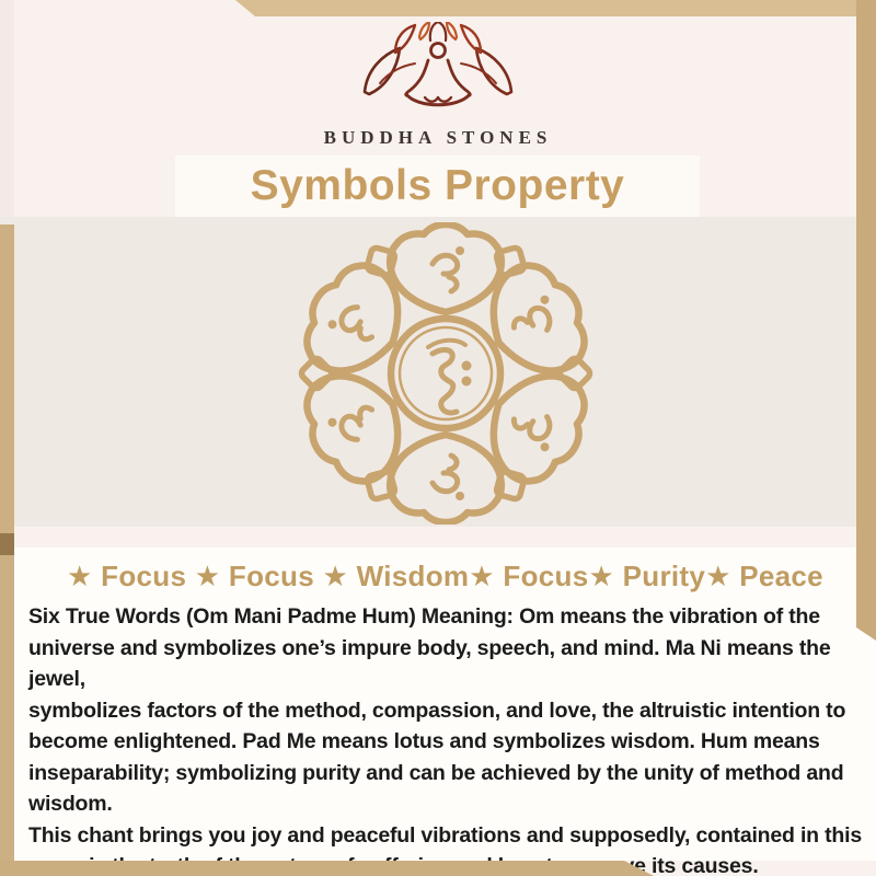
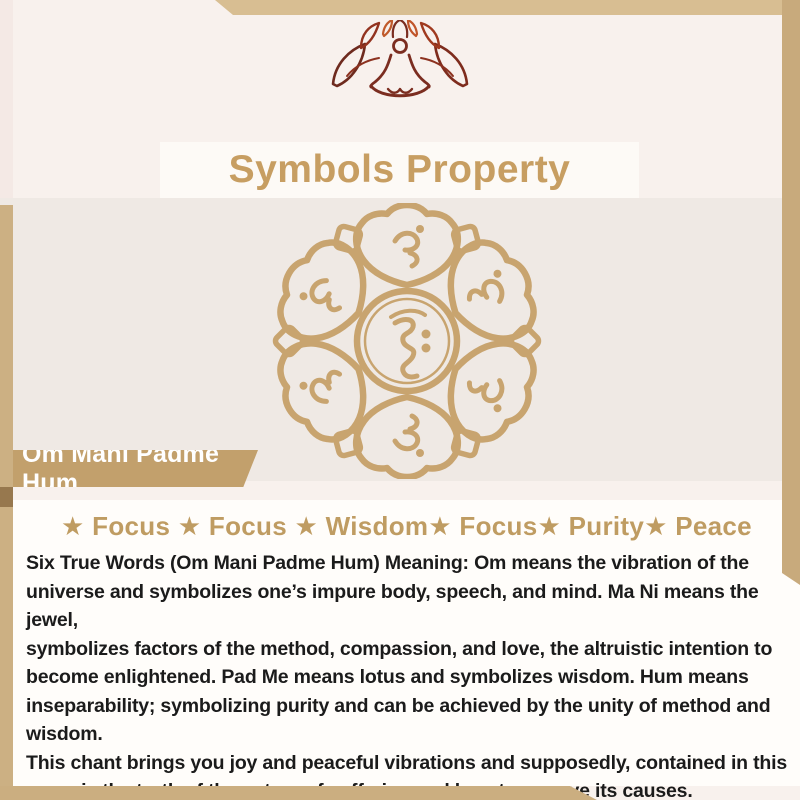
- BUDDHA STONES
  Symbols Property
+ Om Mani Padme Hum
  ★ Focus ★ Focus ★ Wisdom★ Focus★ Purity★ Peace
  Six True Words (Om Mani Padme Hum) Meaning: Om means the vibration of the
  universe and symbolizes one’s impure body, speech, and mind. Ma Ni means the jewel,
  symbolizes factors of the method, compassion, and love, the altruistic intention to
  become enlightened. Pad Me means lotus and symbolizes wisdom. Hum means
  inseparability; symbolizing purity and can be achieved by the unity of method and
  wisdom.
  This chant brings you joy and peaceful vibrations and supposedly, contained in this
